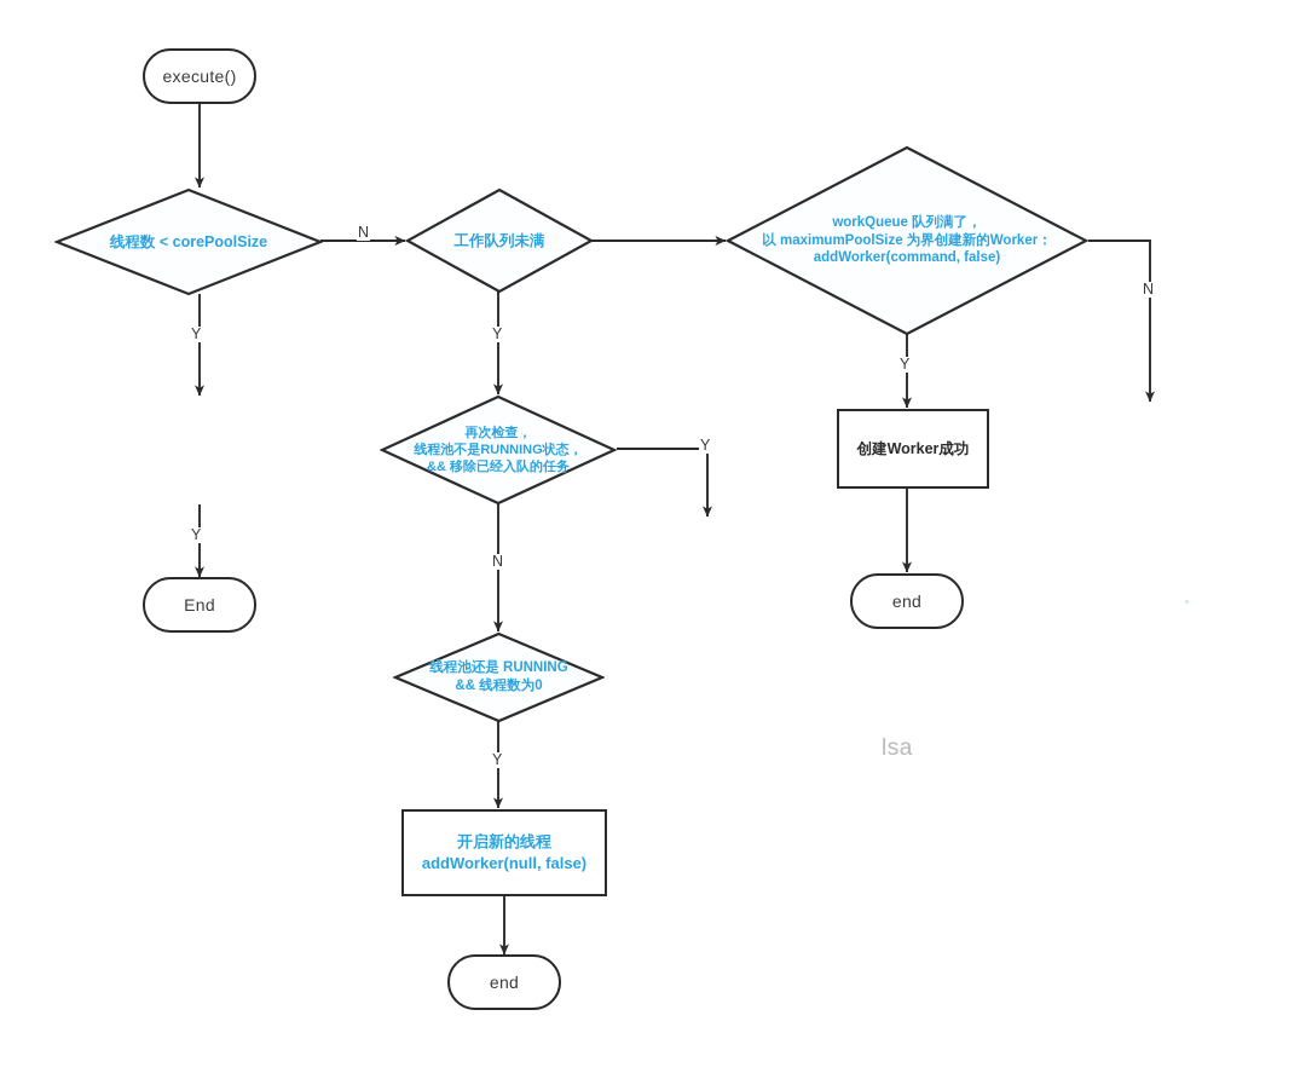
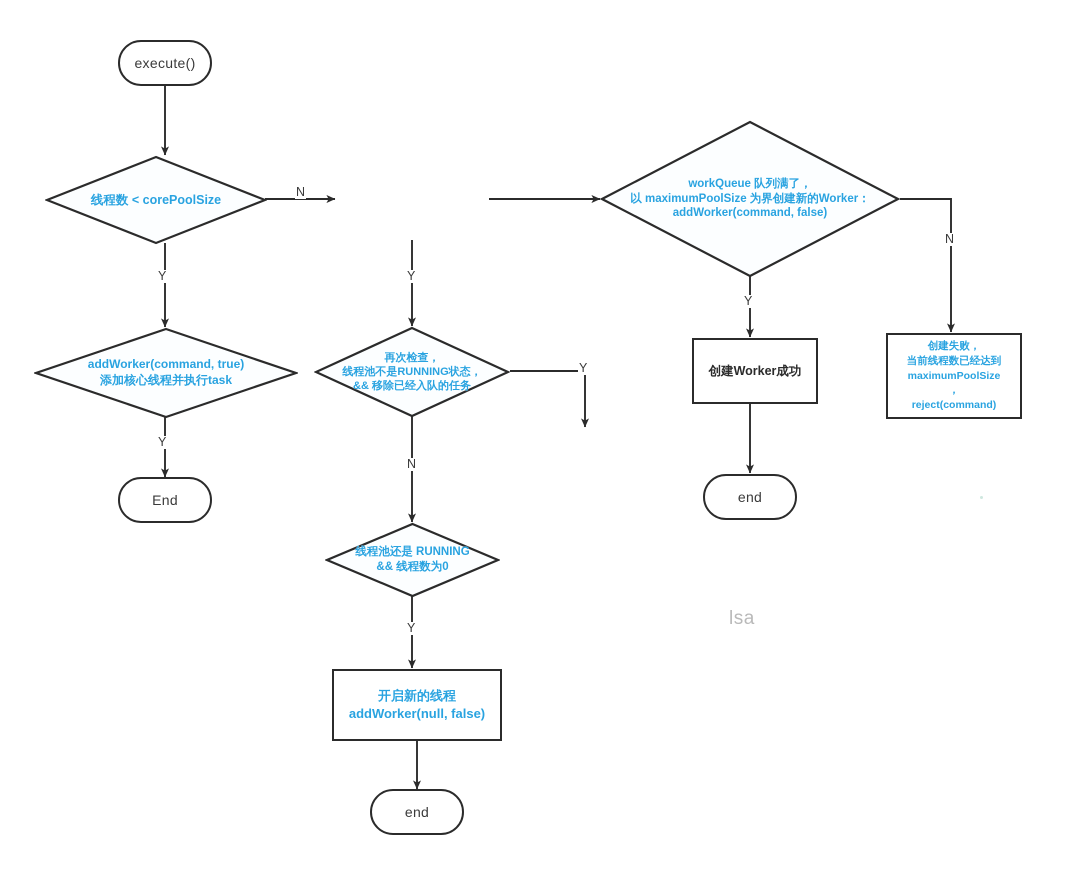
  N
  Y
  Y
  Y
  Y
  N
  Y
  Y
  N
  execute()
  线程数 < corePoolSize
- 工作队列未满
  workQueue 队列满了，
  以 maximumPoolSize 为界创建新的Worker：
  addWorker(command, false)
+ addWorker(command, true)
+ 添加核心线程并执行task
  再次检查，
  线程池不是RUNNING状态，
  && 移除已经入队的任务
  线程池还是 RUNNING
  && 线程数为0
  开启新的线程
  addWorker(null, false)
  创建Worker成功
+ 创建失败，
+ 当前线程数已经达到
+ maximumPoolSize
+ ，
+ reject(command)
  End
  end
  end
  lsa
